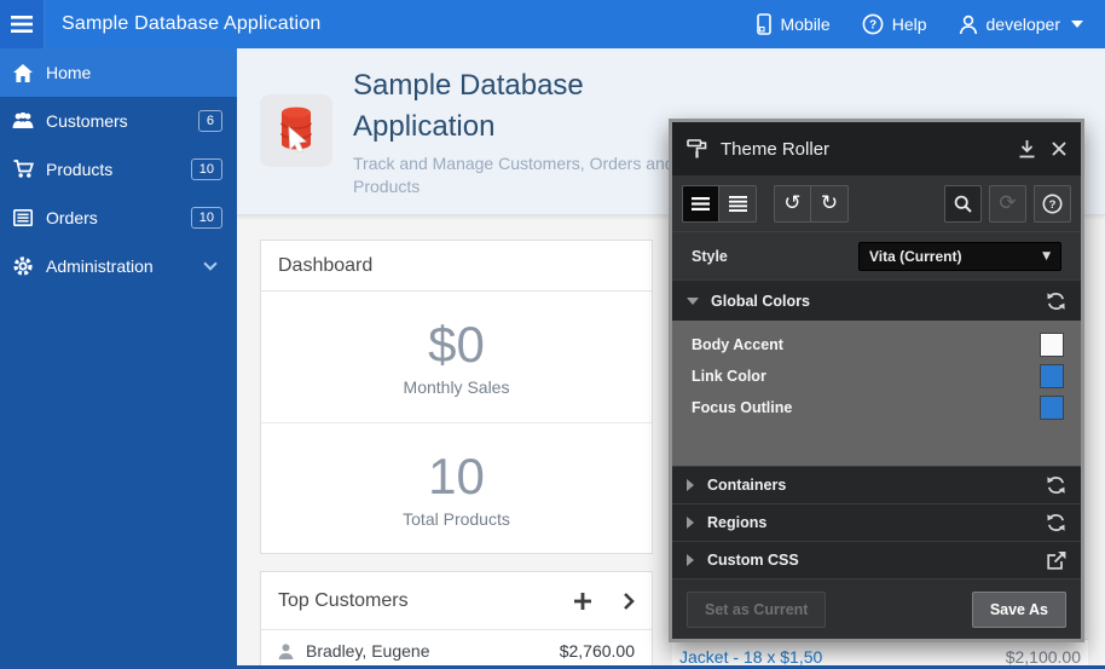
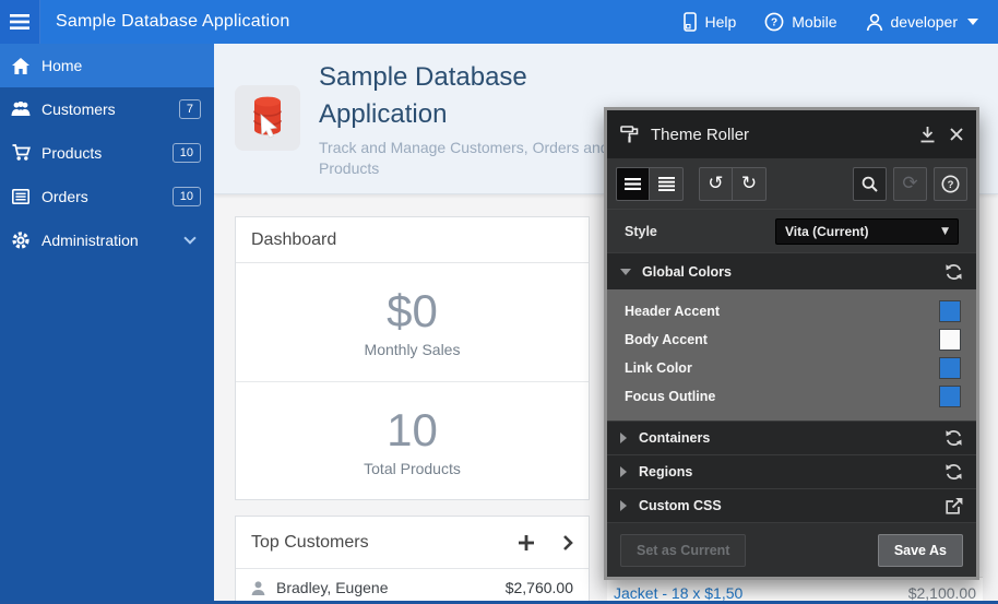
  Sample Database Application
- Mobile
+ Help
  ?
- Help
+ Mobile
  developer
  Home
  Customers
- 6
+ 7
  Products
  10
  Orders
  10
  Administration
  Sample Database Application
  Track and Manage Customers, Orders an Products
  Dashboard
  $0
  Monthly Sales
  10
  Total Products
  Top Customers
  Bradley, Eugene
  $2,760.00
  Jacket - 18 x $1,50
  $2,100.00
  Theme Roller
  ↺
  ↻
  ⟳
  ?
  Style
  Vita (Current)
  ▼
  Global Colors
+ Header Accent
  Body Accent
  Link Color
  Focus Outline
  Containers
  Regions
  Custom CSS
  Set as Current
  Save As
